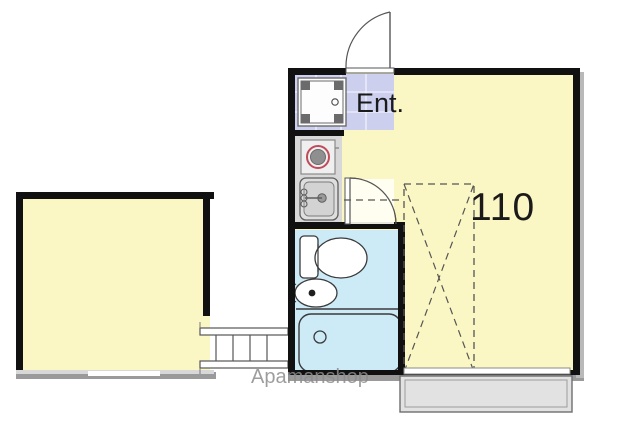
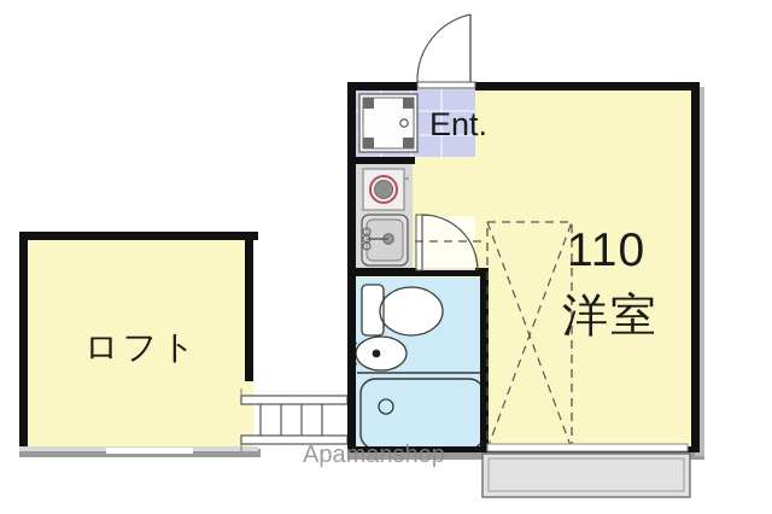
  Ent.
  110
+ 洋室
+ ロフト
  Apamanshop
